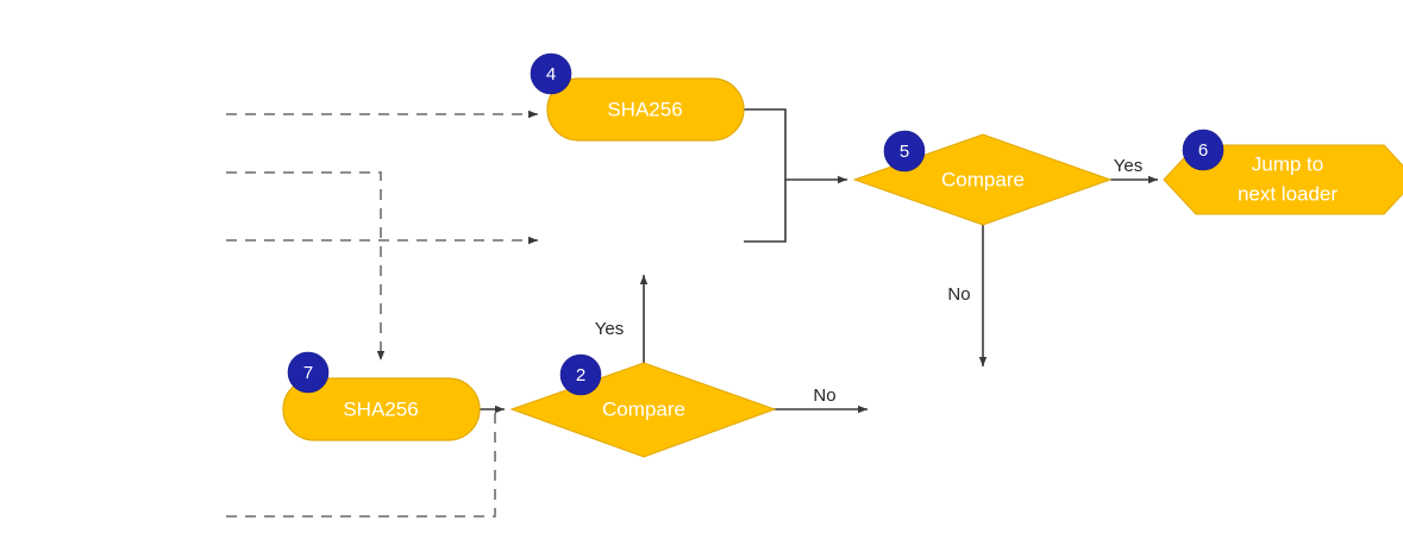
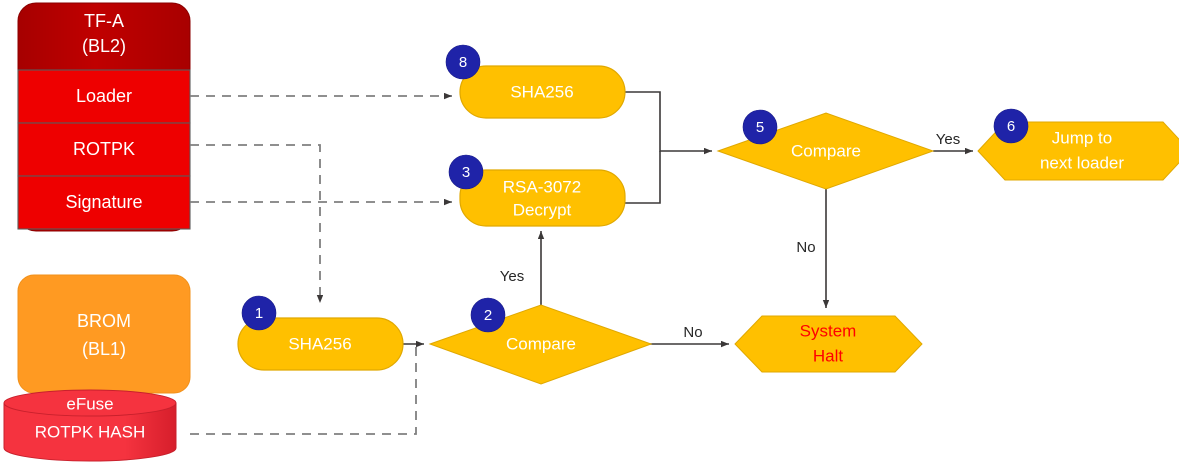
+ TF-A
+ (BL2)
+ Loader
+ ROTPK
+ Signature
+ BROM
+ (BL1)
+ eFuse
+ ROTPK HASH
  Yes
  No
  Yes
  No
  SHA256
- 4
+ 8
+ RSA-3072
+ Decrypt
+ 3
  Compare
  5
  Jump to
  next loader
  6
  SHA256
- 7
+ 1
  Compare
  2
+ System
+ Halt
